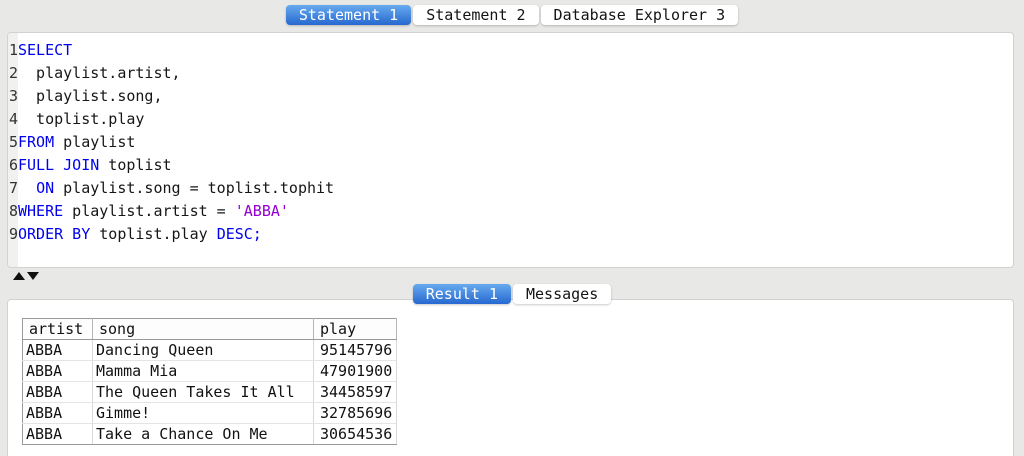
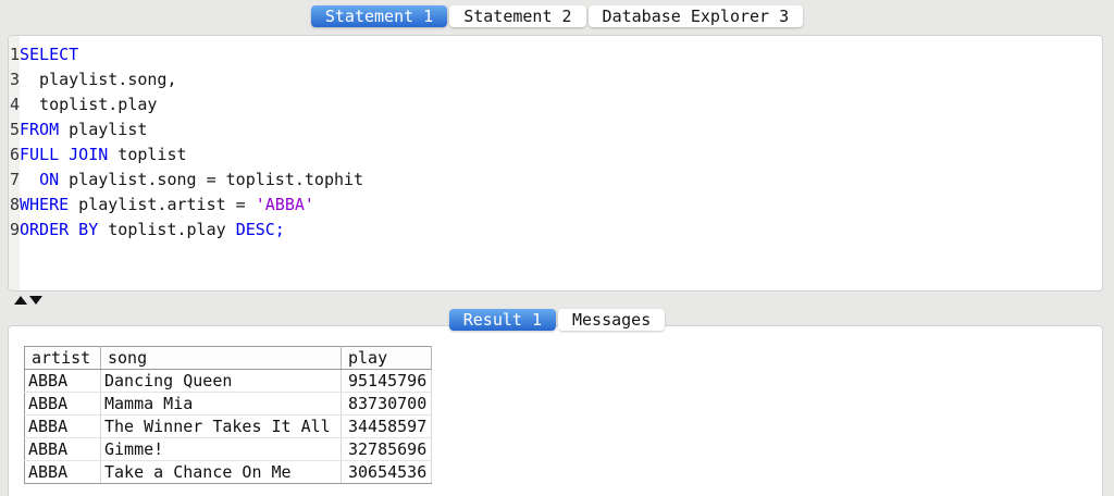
  Statement 1
  Statement 2
  Database Explorer 3
  1SELECT
- 2 playlist.artist,
  3 playlist.song,
  4 toplist.play
  5FROM playlist
  6FULL JOIN toplist
  7 ON playlist.song = toplist.tophit
  8WHERE playlist.artist = 'ABBA'
  9ORDER BY toplist.play DESC;
  Result 1
  Messages
  artist	song	play
  ABBA	Dancing Queen	95145796
- ABBA	Mamma Mia	47901900
+ ABBA	Mamma Mia	83730700
- ABBA	The Queen Takes It All	34458597
+ ABBA	The Winner Takes It All	34458597
  ABBA	Gimme!	32785696
  ABBA	Take a Chance On Me	30654536
